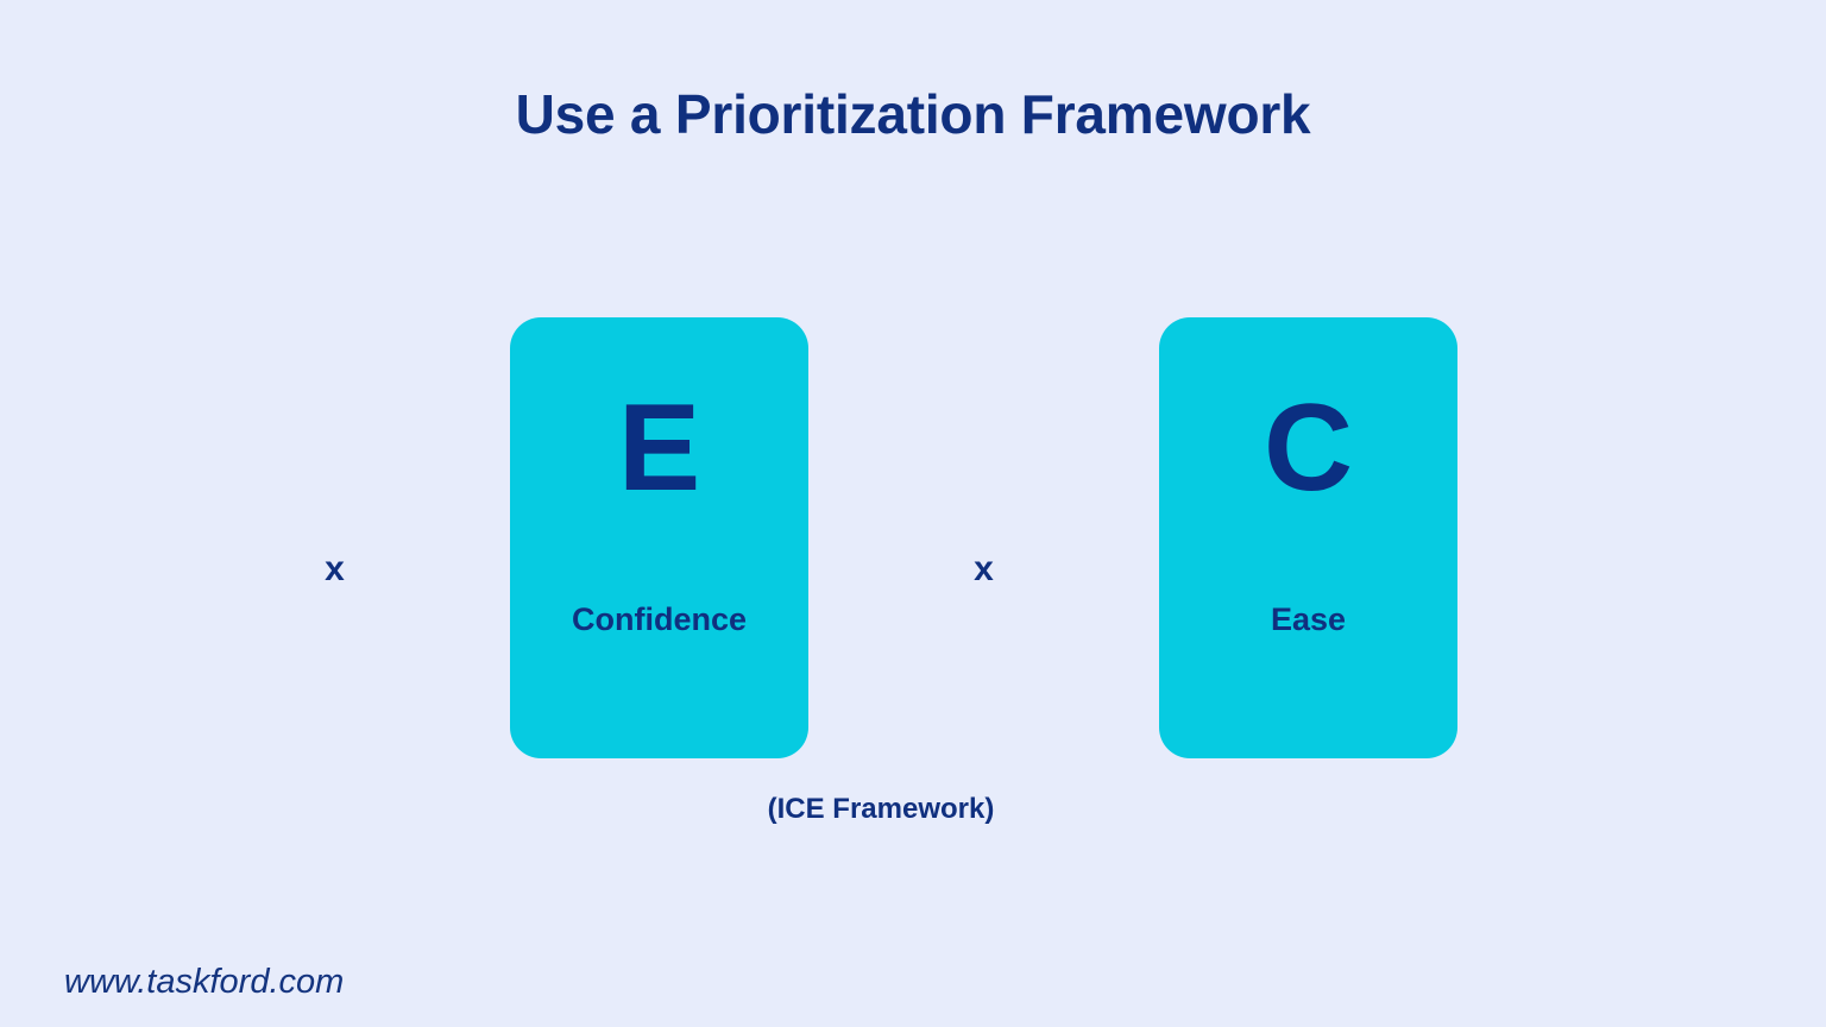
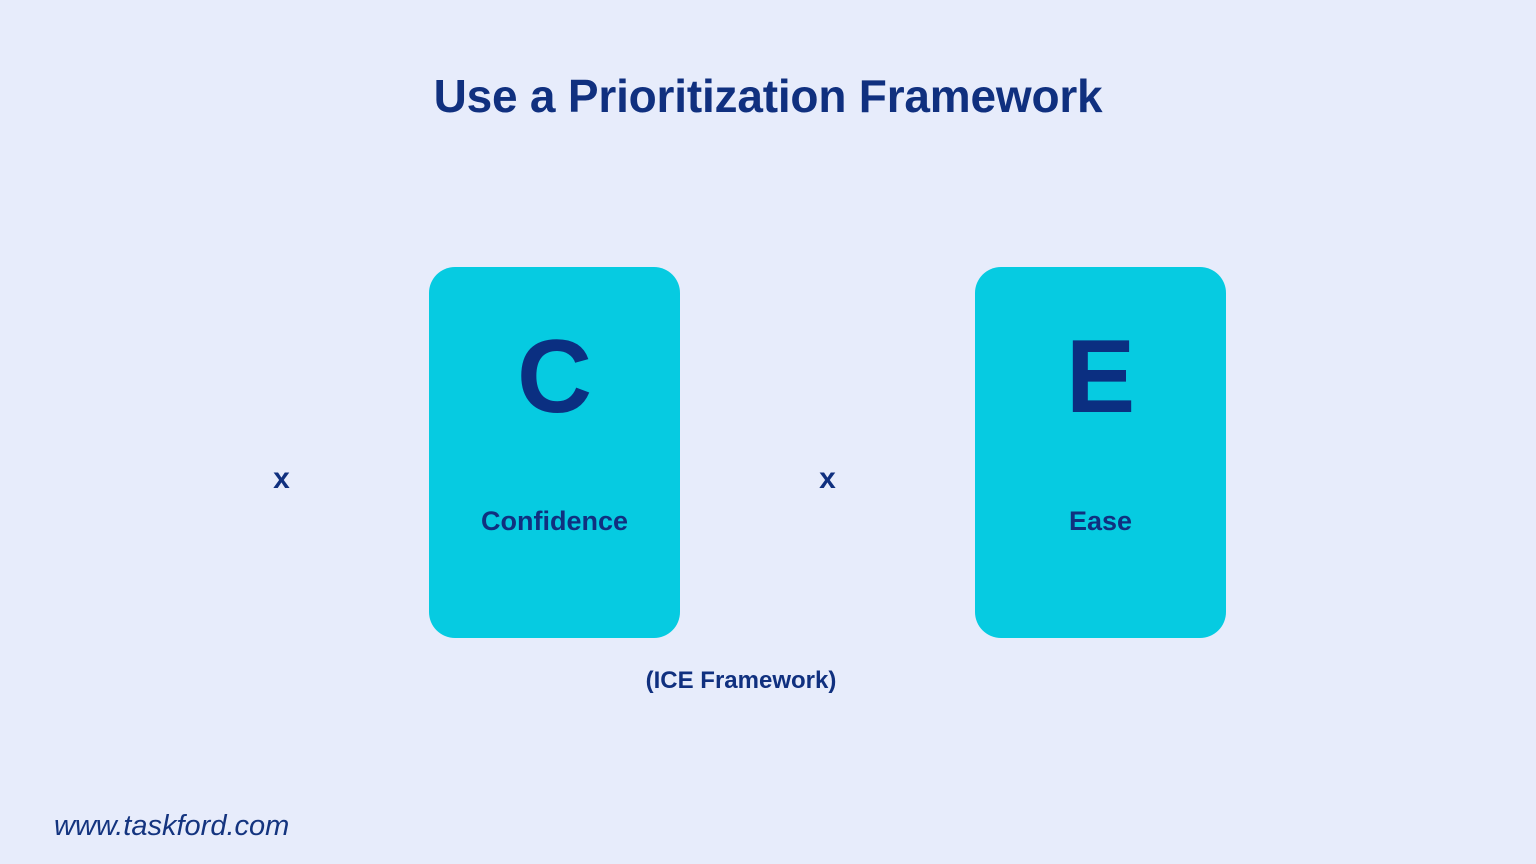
  Use a Prioritization Framework
  x
- E
+ C
  Confidence
  x
- C
+ E
  Ease
  (ICE Framework)
  www.taskford.com
